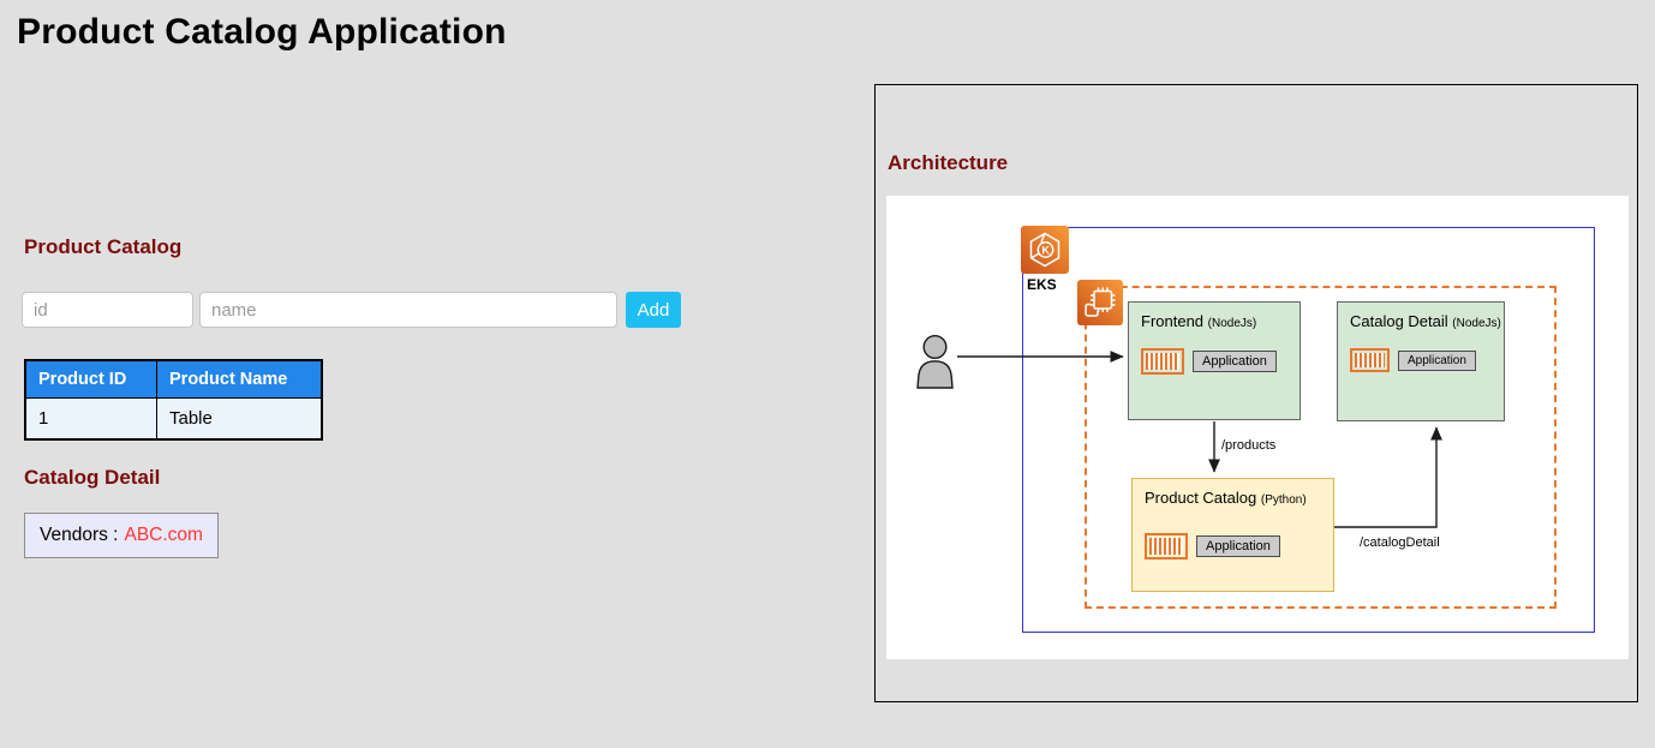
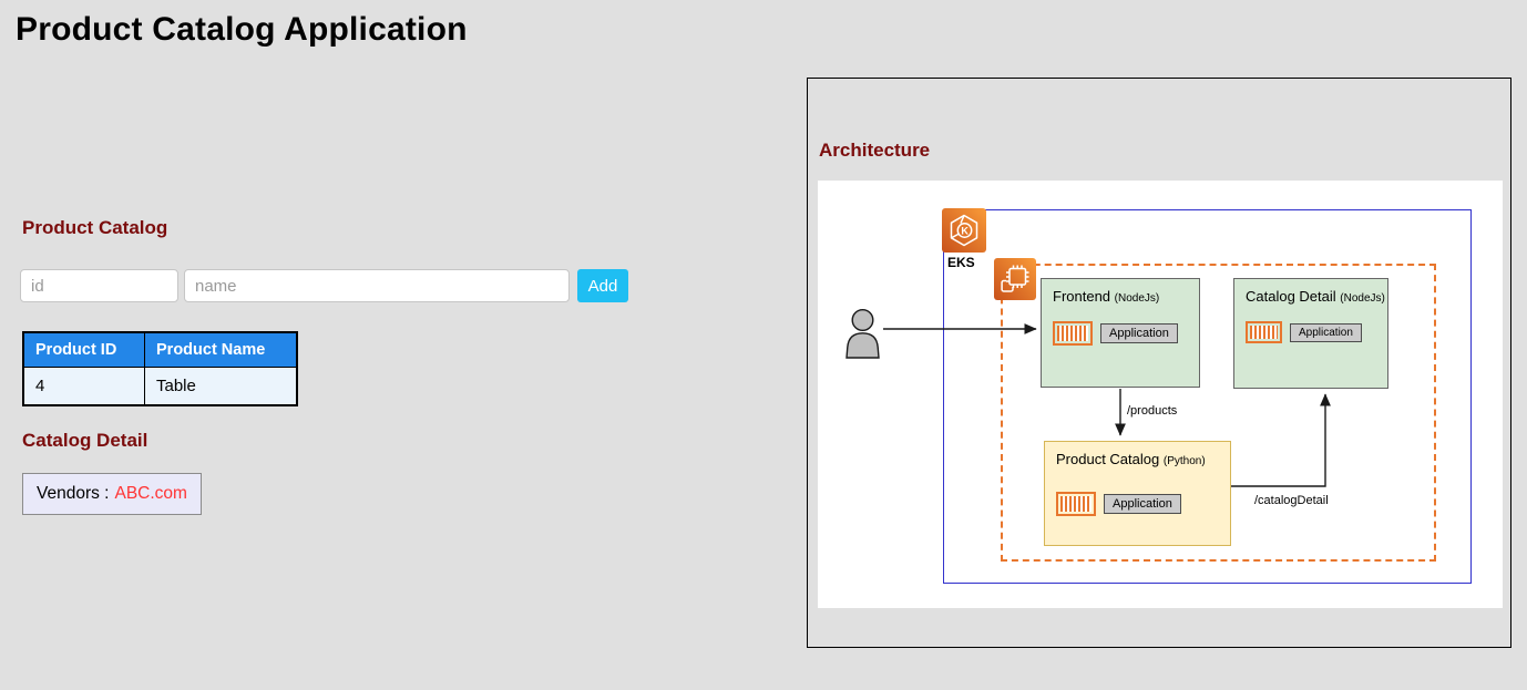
  Product Catalog Application
  Product Catalog
  id
  name
  Add
  Product ID	Product Name
- 1	Table
+ 4	Table
  Catalog Detail
  Vendors : ABC.com
  Architecture
  K
  EKS
  Frontend (NodeJs)
  Application
  Catalog Detail (NodeJs)
  Application
  Product Catalog (Python)
  Application
  /products
  /catalogDetail
